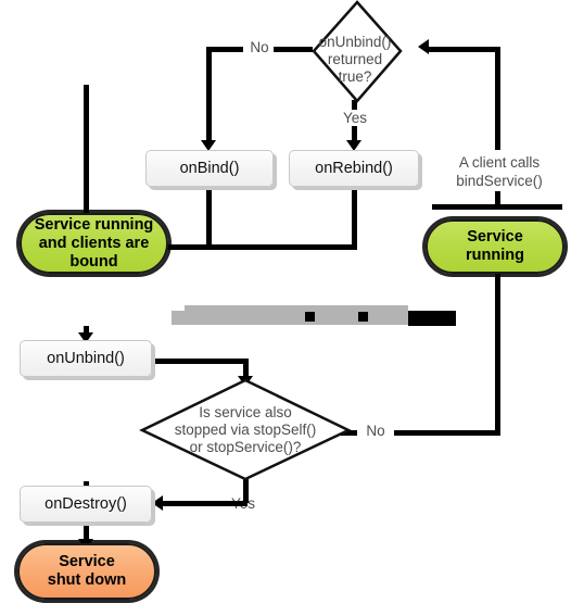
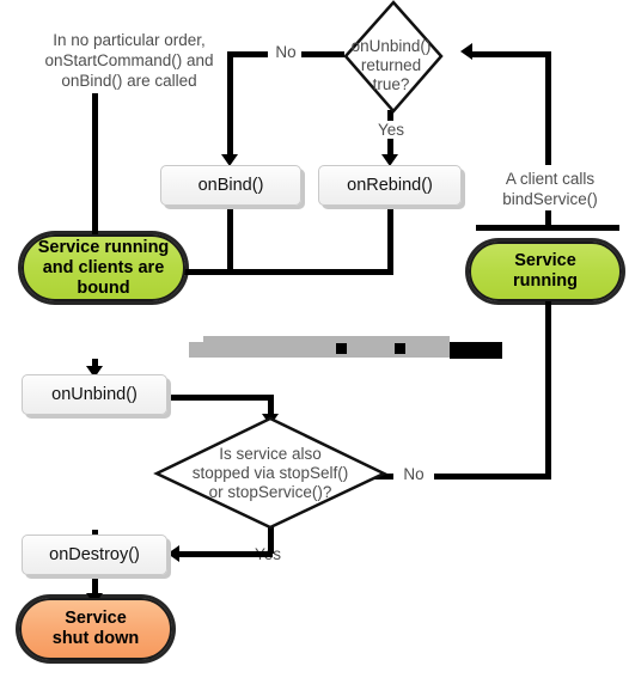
+ In no particular order,
+ onStartCommand() and
+ onBind() are called
  A client calls
  bindService()
  No
  Yes
  No
  onUnbind()
  returned true?
  onBind()
  onRebind()
  Service running
  and clients are
  bound
  Service
  running
  onUnbind()
  Is service also
  stopped via stopSelf()
  or stopService()?
  onDestroy()
  Service
  shut down
